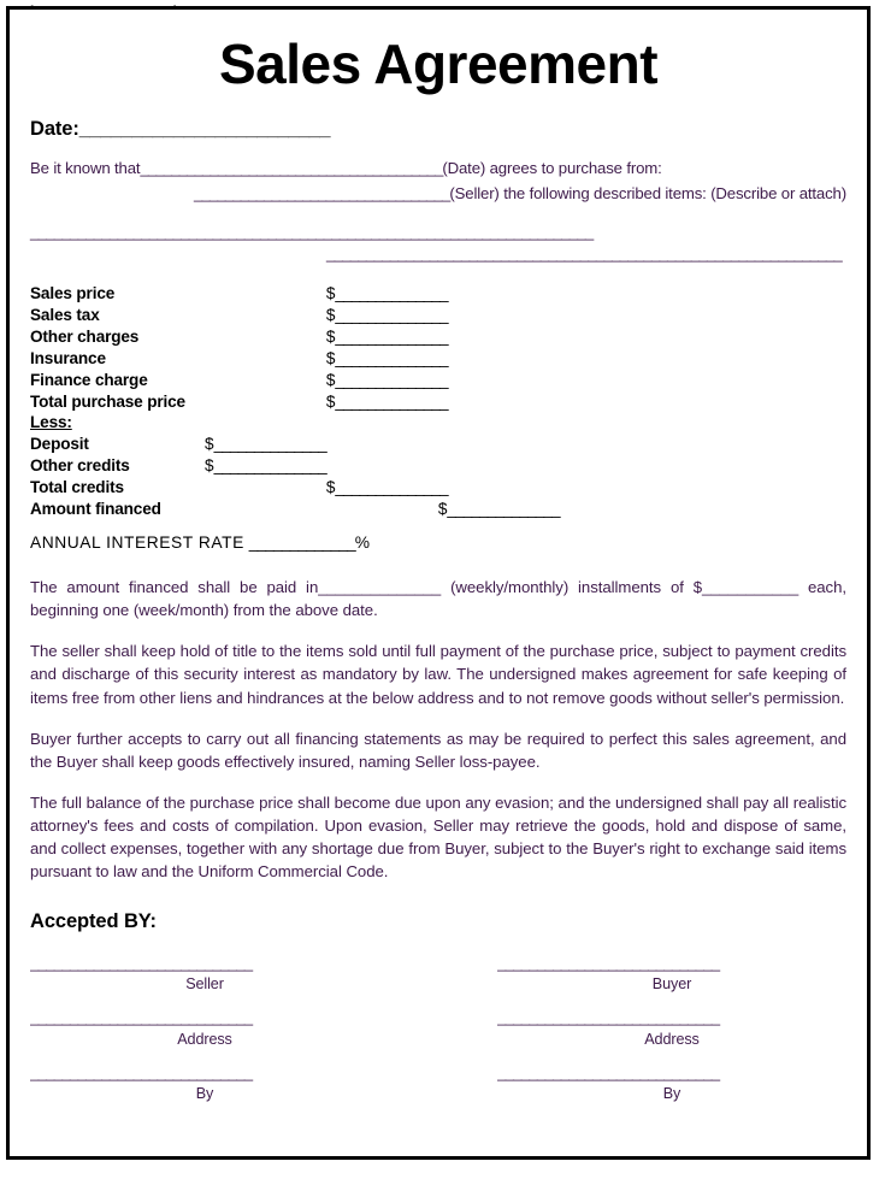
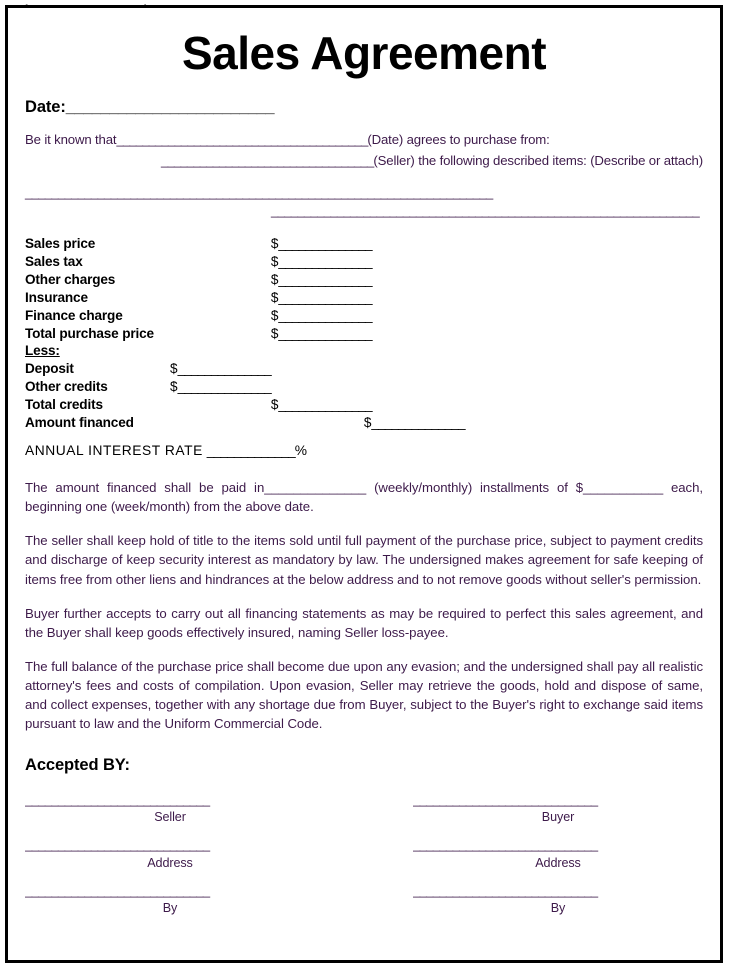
  Sales Agreement
  Date:________________________
  Be it known that_______________________________________(Date) agrees to purchase from:
  _________________________________(Seller) the following described items: (Describe or attach)
  _______________________________________________________________________
  _________________________________________________________________
  Sales price		$______________
  Sales tax		$______________
  Other charges		$______________
  Insurance		$______________
  Finance charge		$______________
  Total purchase price		$______________
  Less:
  Deposit	$______________
  Other credits	$______________
  Total credits		$______________
  Amount financed			$______________
  ANNUAL INTEREST RATE _____________%
  The amount financed shall be paid in______________ (weekly/monthly) installments of $___________ each, beginning one (week/month) from the above date.
- The seller shall keep hold of title to the items sold until full payment of the purchase price, subject to payment credits and discharge of this security interest as mandatory by law. The undersigned makes agreement for safe keeping of items free from other liens and hindrances at the below address and to not remove goods without seller's permission.
+ The seller shall keep hold of title to the items sold until full payment of the purchase price, subject to payment credits and discharge of keep security interest as mandatory by law. The undersigned makes agreement for safe keeping of items free from other liens and hindrances at the below address and to not remove goods without seller's permission.
  Buyer further accepts to carry out all financing statements as may be required to perfect this sales agreement, and the Buyer shall keep goods effectively insured, naming Seller loss-payee.
  The full balance of the purchase price shall become due upon any evasion; and the undersigned shall pay all realistic attorney's fees and costs of compilation. Upon evasion, Seller may retrieve the goods, hold and dispose of same, and collect expenses, together with any shortage due from Buyer, subject to the Buyer's right to exchange said items pursuant to law and the Uniform Commercial Code.
  Accepted BY:
  ____________________________
  Seller
  ____________________________
  Buyer
  ____________________________
  Address
  ____________________________
  Address
  ____________________________
  By
  ____________________________
  By
